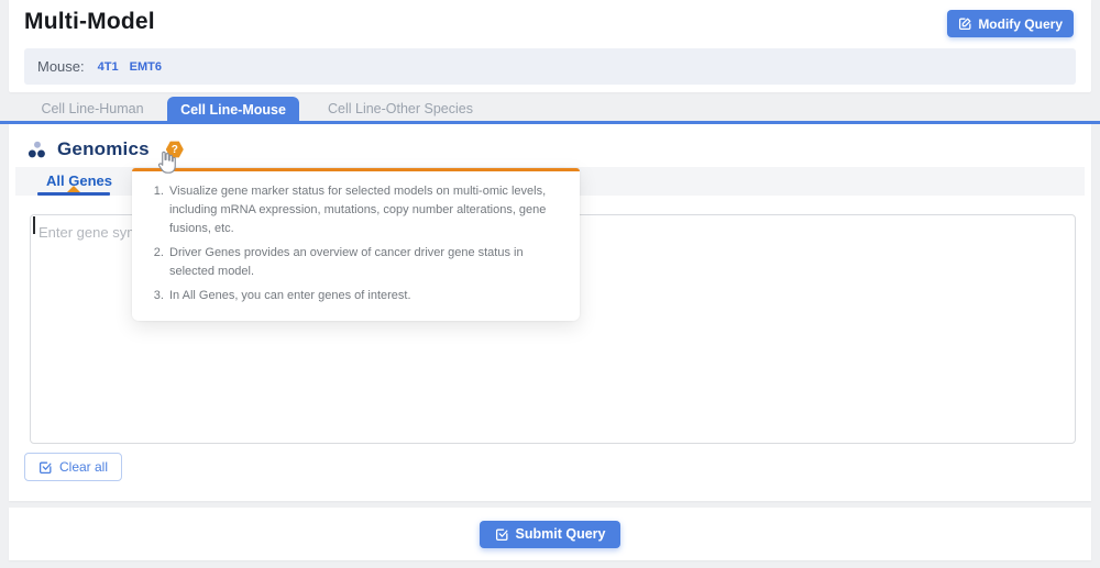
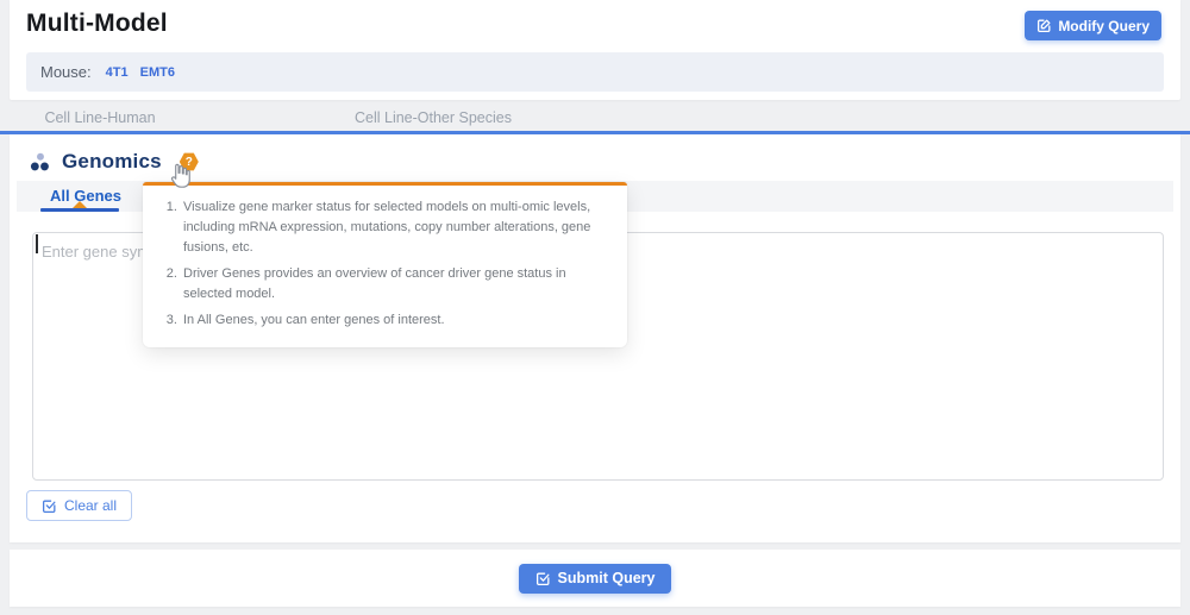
  Multi-Model
  Modify Query
  Mouse:
  4T1
  EMT6
  Cell Line-Human
- Cell Line-Mouse
  Cell Line-Other Species
  Genomics
  ?
  All Genes
  Clear all
  Visualize gene marker status for selected models on multi-omic levels, including mRNA expression, mutations, copy number alterations, gene fusions, etc.
  Driver Genes provides an overview of cancer driver gene status in selected model.
  In All Genes, you can enter genes of interest.
  Submit Query
